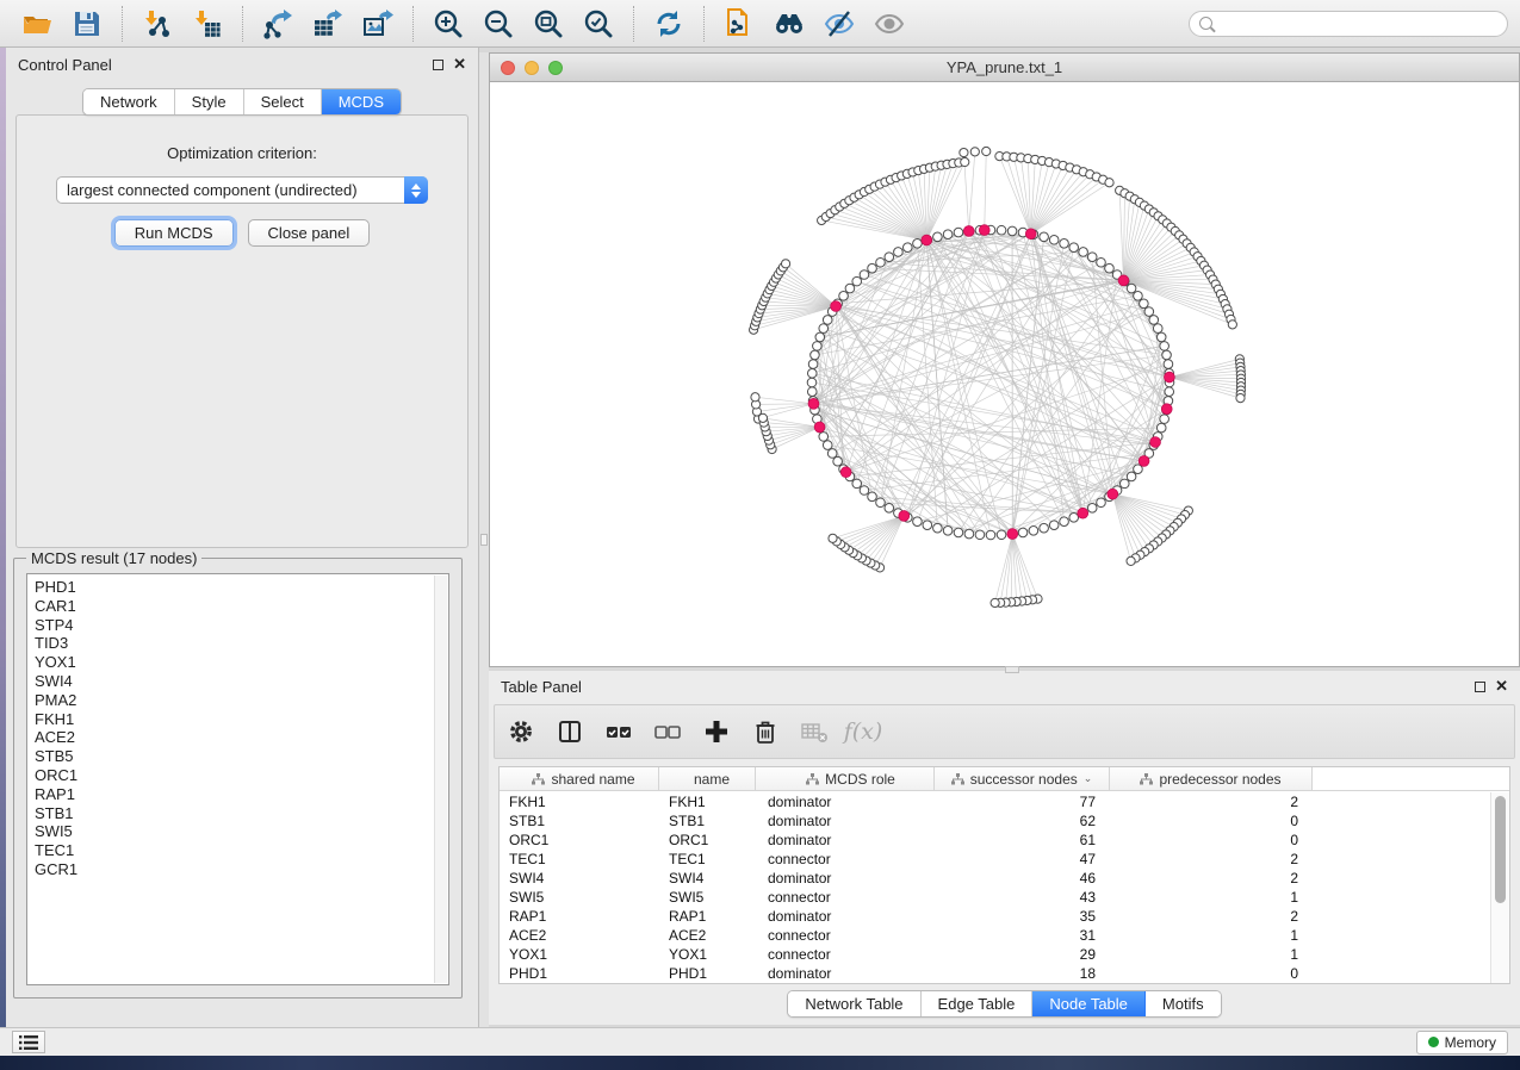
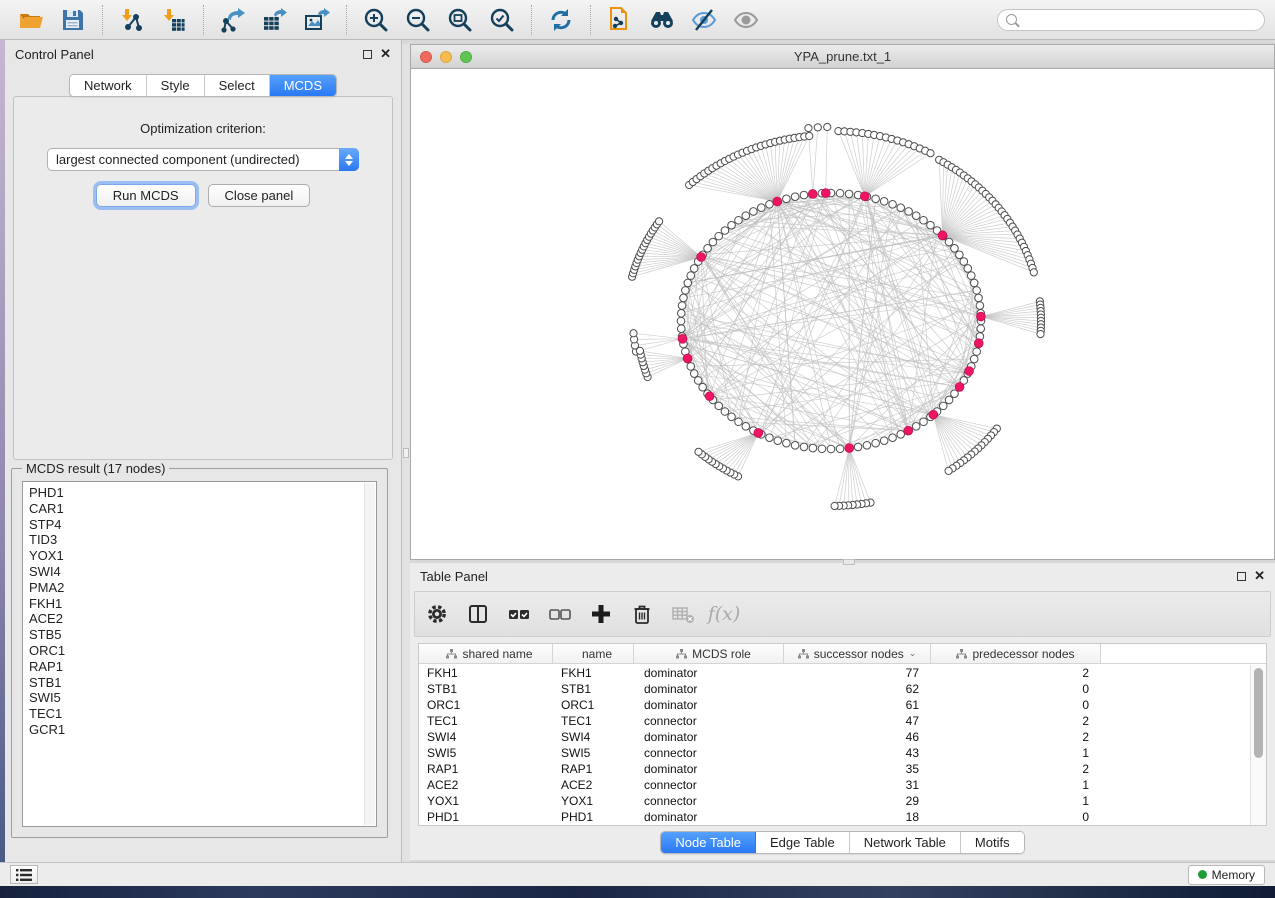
  Control Panel
  ✕
  Network
  Style
  Select
  MCDS
  Optimization criterion:
  largest connected component (undirected)
  Run MCDS
  Close panel
  MCDS result (17 nodes)
  PHD1
  CAR1
  STP4
  TID3
  YOX1
  SWI4
  PMA2
  FKH1
  ACE2
  STB5
  ORC1
  RAP1
  STB1
  SWI5
  TEC1
  GCR1
  YPA_prune.txt_1
  Table Panel
  ✕
  f(x)
  shared name
  name
  MCDS role
  successor nodes
  ⌄
  predecessor nodes
  FKH1
  FKH1
  dominator
  77
  2
  STB1
  STB1
  dominator
  62
  0
  ORC1
  ORC1
  dominator
  61
  0
  TEC1
  TEC1
  connector
  47
  2
  SWI4
  SWI4
  dominator
  46
  2
  SWI5
  SWI5
  connector
  43
  1
  RAP1
  RAP1
  dominator
  35
  2
  ACE2
  ACE2
  connector
  31
  1
  YOX1
  YOX1
  connector
  29
  1
  PHD1
  PHD1
  dominator
  18
  0
- Network Table
+ Node Table
  Edge Table
- Node Table
+ Network Table
  Motifs
  Memory
